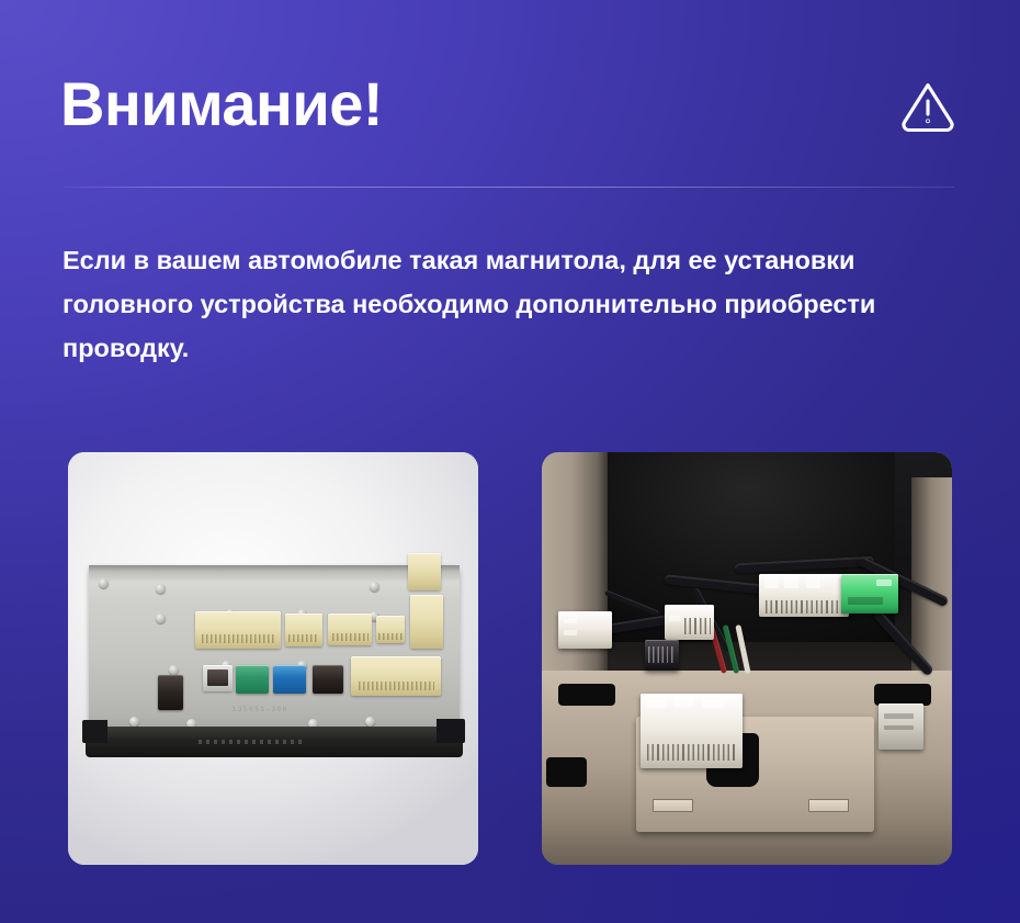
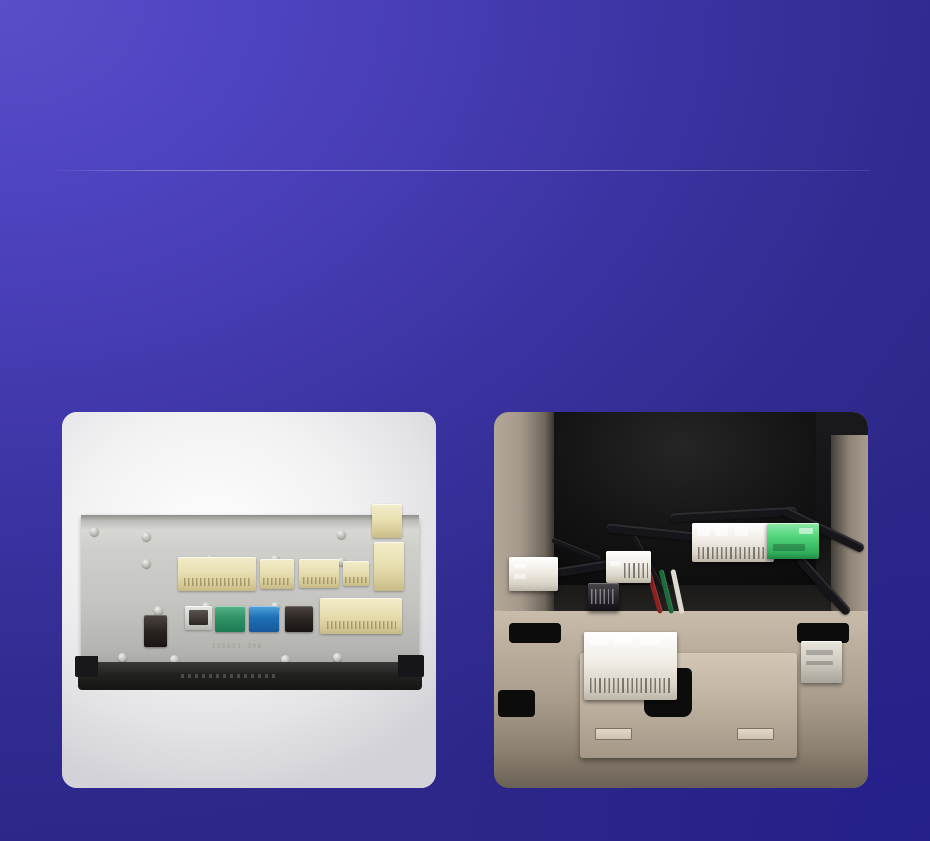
- Внимание!
- Если в вашем автомобиле такая магнитола, для ее установки головного устройства необходимо дополнительно приобрести проводку.
